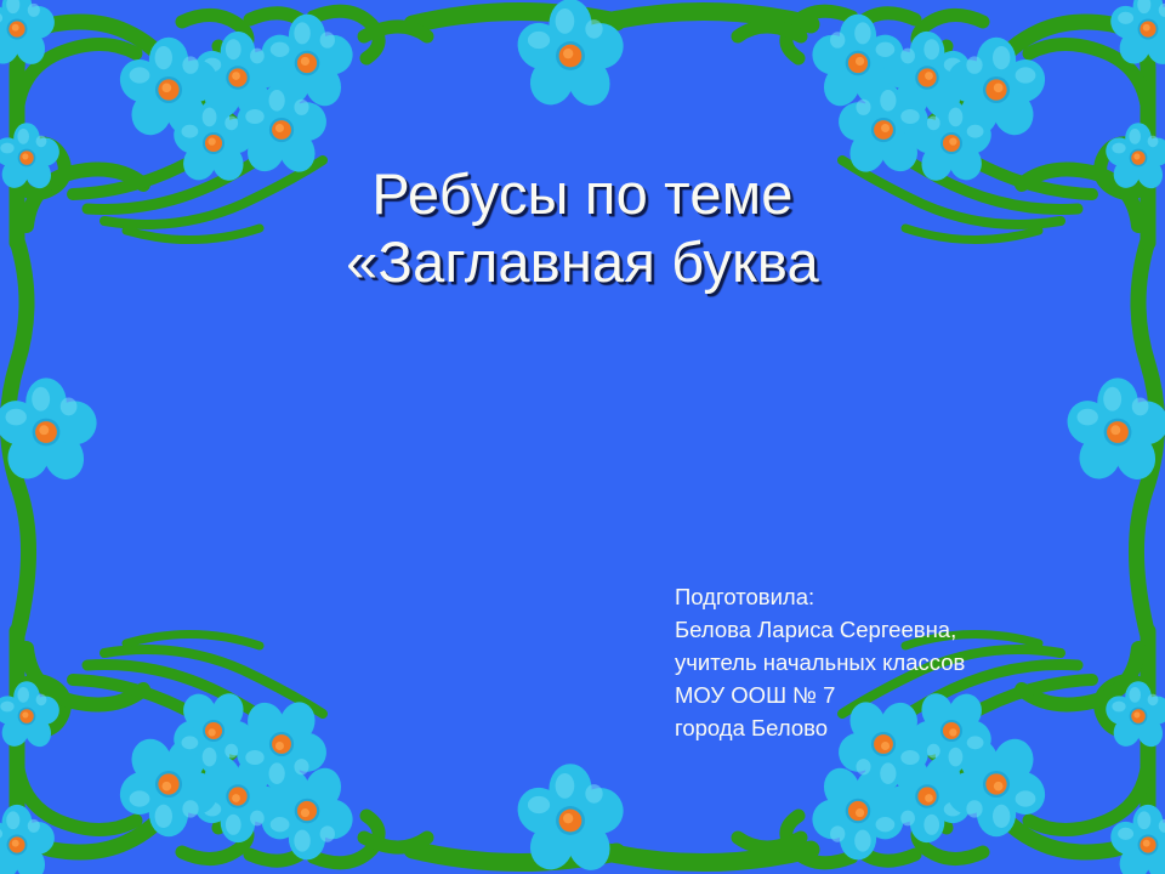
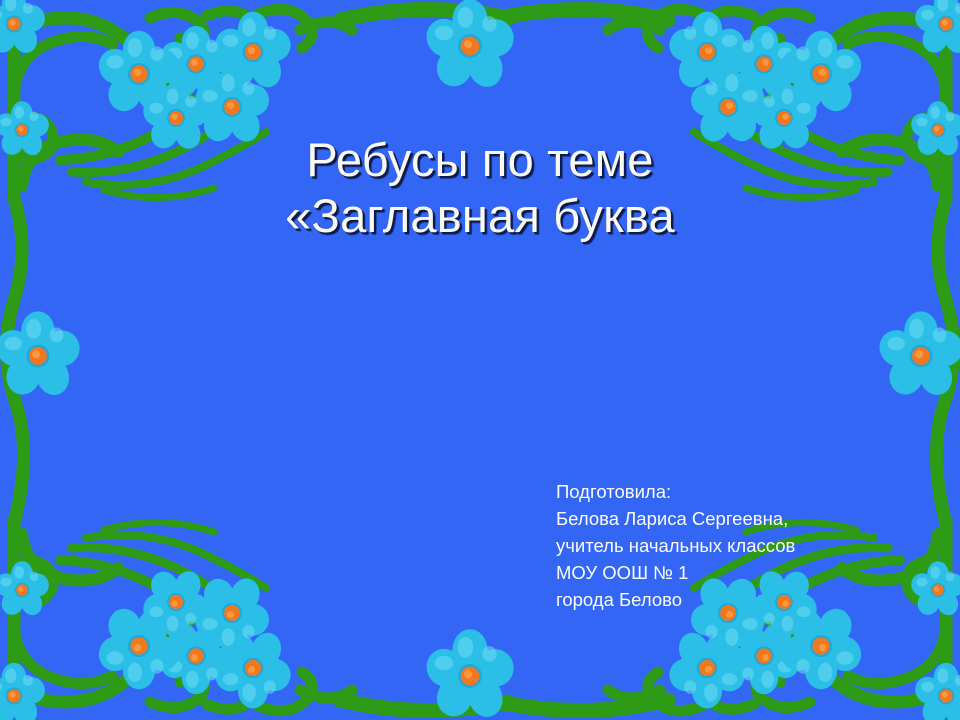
  Ребусы по теме
  «Заглавная буква
  Подготовила:
  Белова Лариса Сергеевна,
  учитель начальных классов
- МОУ ООШ № 7
+ МОУ ООШ № 1
  города Белово
